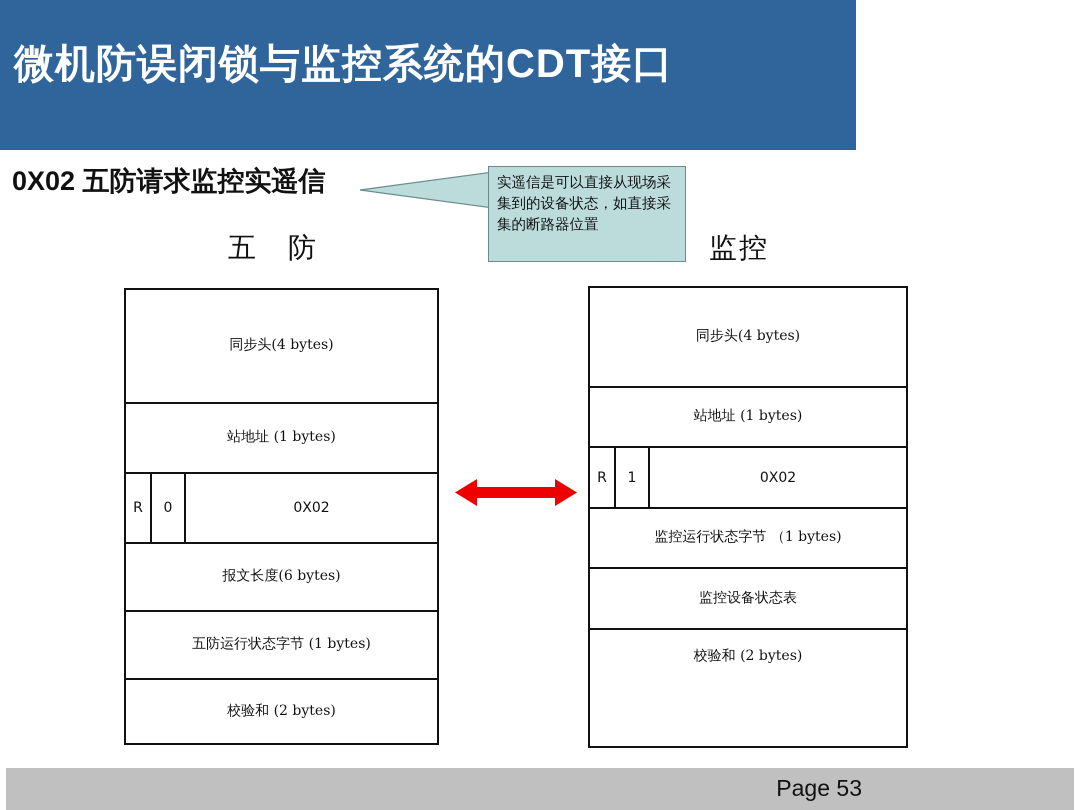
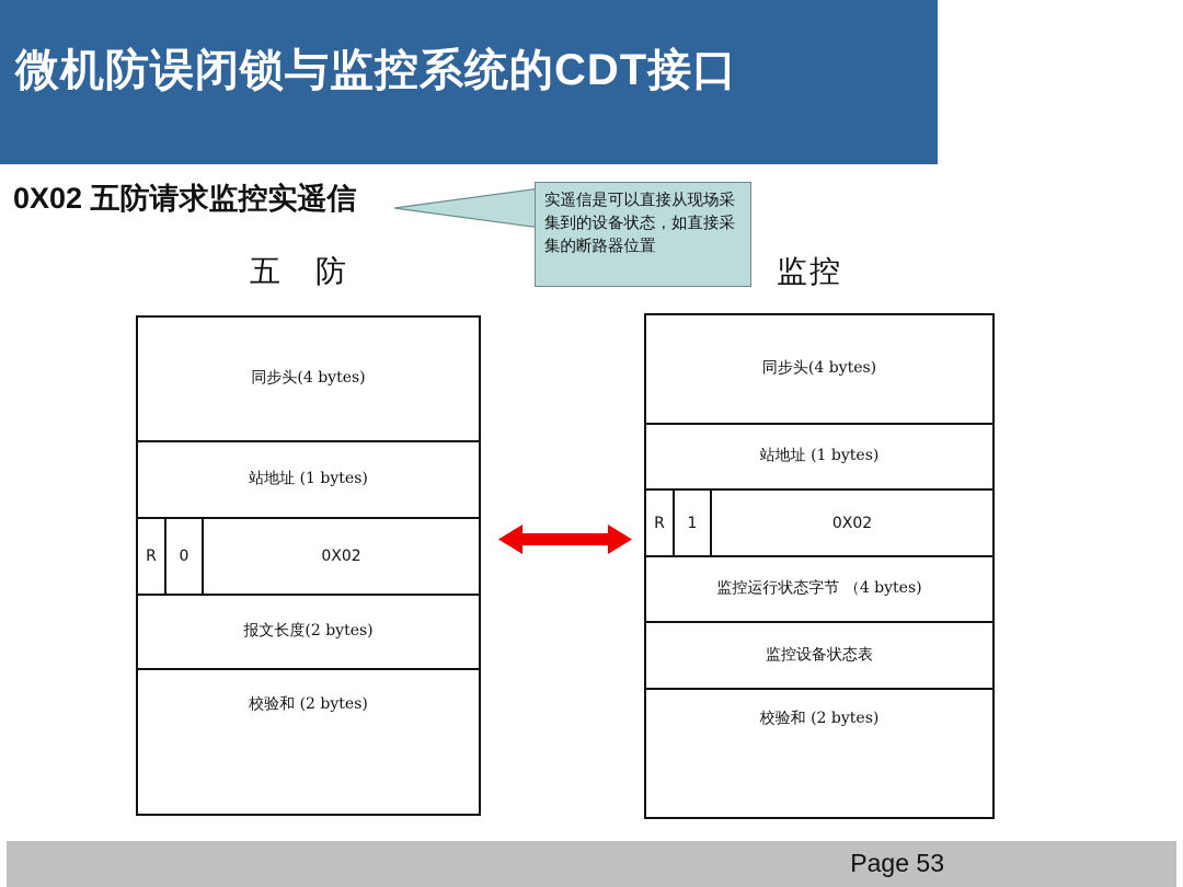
  微机防误闭锁与监控系统的CDT接口
  0X02 五防请求监控实遥信
  实遥信是可以直接从现场采集到的设备状态，如直接采集的断路器位置
  五 防
  监控
  同步头(4 bytes)
  站地址 (1 bytes)
  R
  0
  0X02
- 报文长度(6 bytes)
+ 报文长度(2 bytes)
- 五防运行状态字节 (1 bytes)
  校验和 (2 bytes)
  同步头(4 bytes)
  站地址 (1 bytes)
  R
  1
  0X02
- 监控运行状态字节 （1 bytes)
+ 监控运行状态字节 （4 bytes)
  监控设备状态表
  校验和 (2 bytes)
  Page 53
